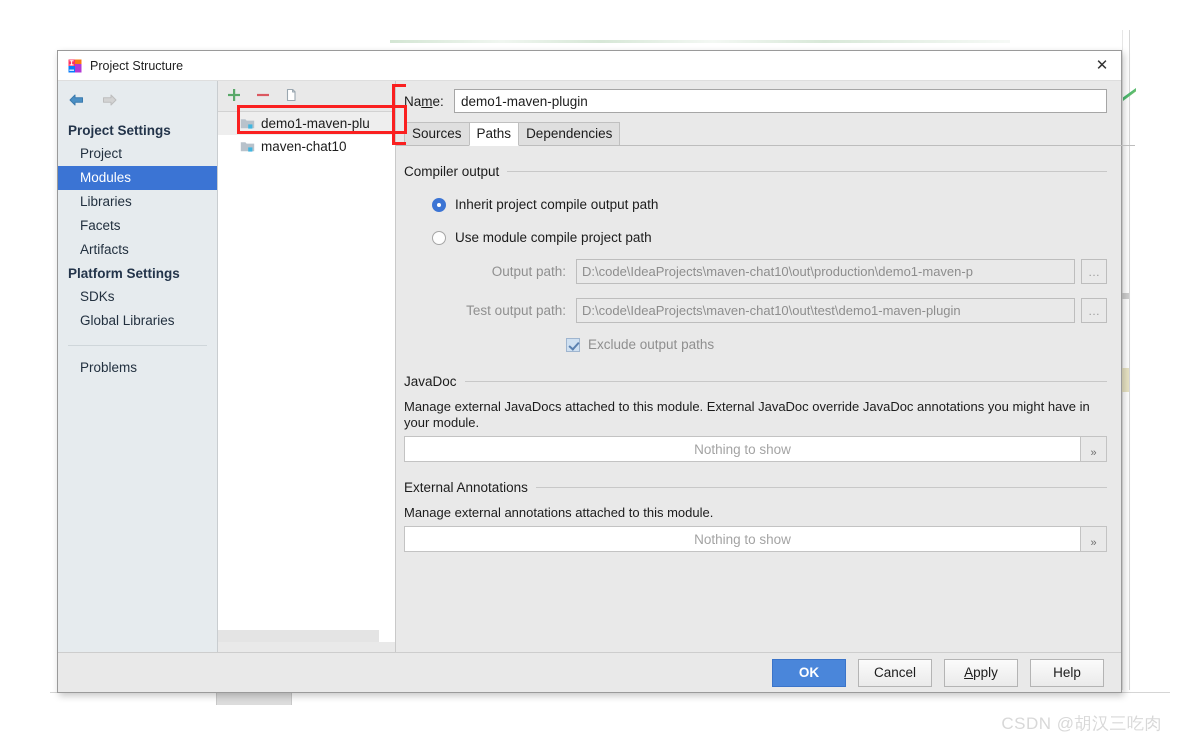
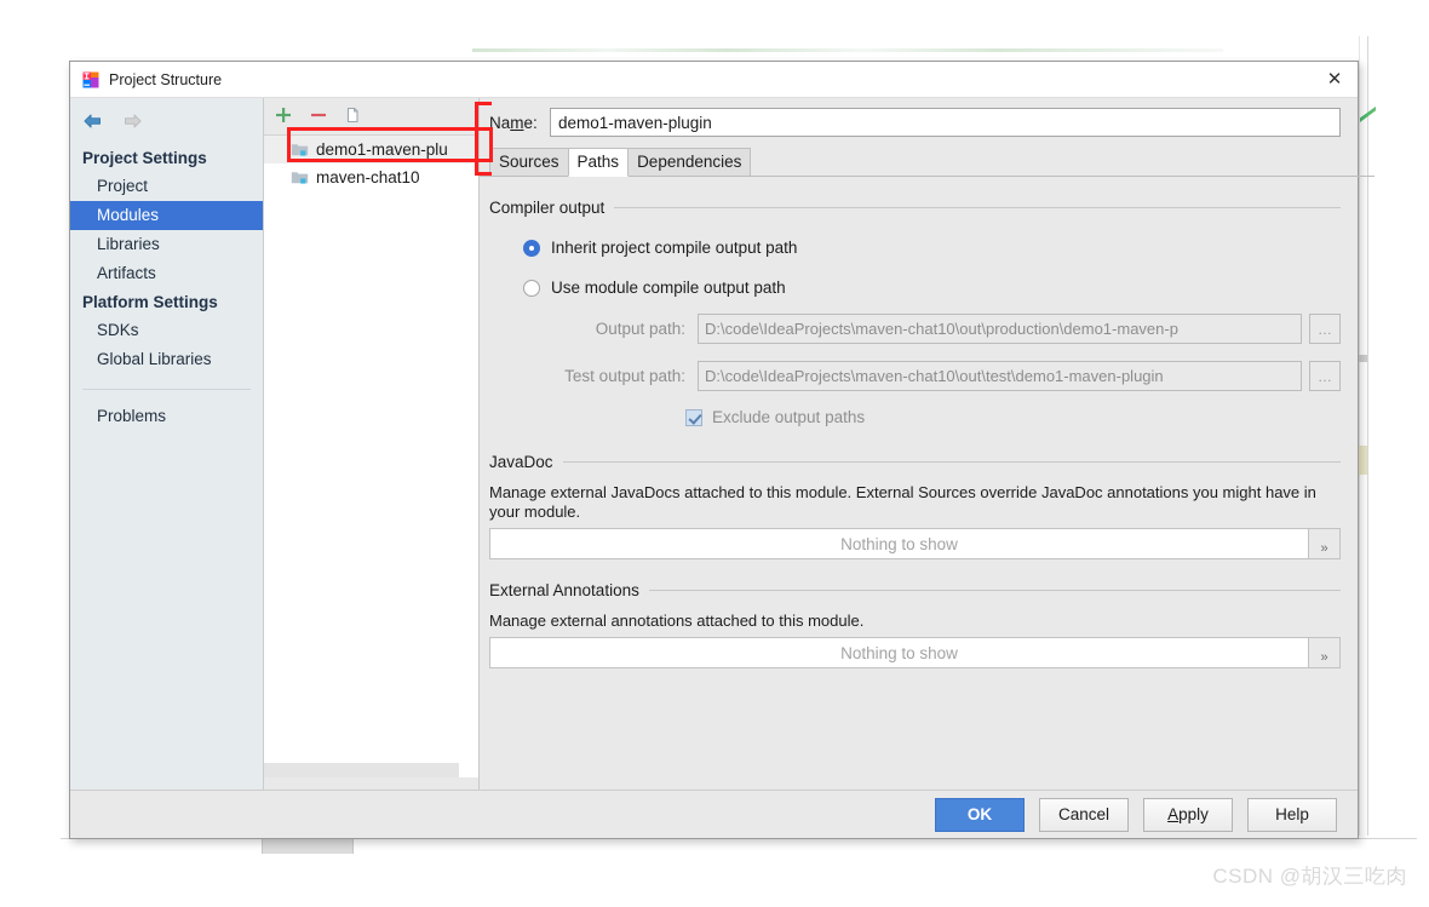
  Project Structure
  ✕
  Project Settings
  Project
  Modules
  Libraries
- Facets
  Artifacts
  Platform Settings
  SDKs
  Global Libraries
  Problems
  demo1-maven-plu
  maven-chat10
  Name:
  demo1-maven-plugin
  Sources
  Paths
  Dependencies
  Compiler output
  Inherit project compile output path
- Use module compile project path
+ Use module compile output path
  Output path:
  D:\code\IdeaProjects\maven-chat10\out\production\demo1-maven-p
  …
  Test output path:
  D:\code\IdeaProjects\maven-chat10\out\test\demo1-maven-plugin
  …
  Exclude output paths
  JavaDoc
- Manage external JavaDocs attached to this module. External JavaDoc override JavaDoc annotations you might have in your module.
+ Manage external JavaDocs attached to this module. External Sources override JavaDoc annotations you might have in your module.
  Nothing to show
  »
  External Annotations
  Manage external annotations attached to this module.
  Nothing to show
  »
  OK
  Cancel
  Apply
  Help
  CSDN @胡汉三吃肉
